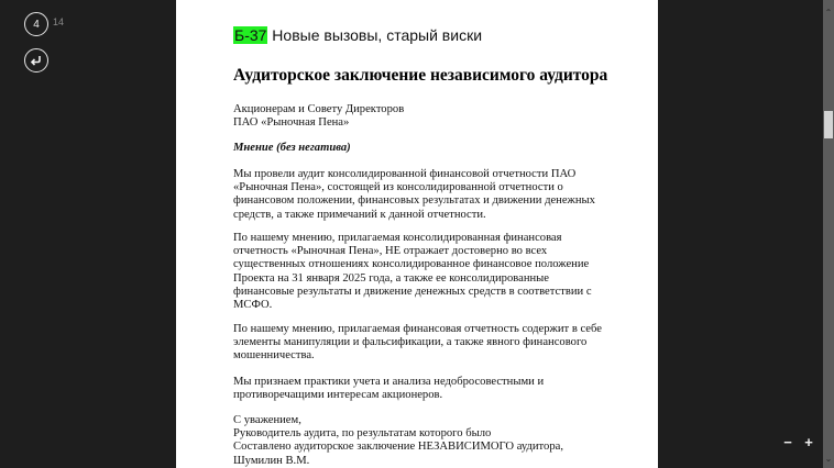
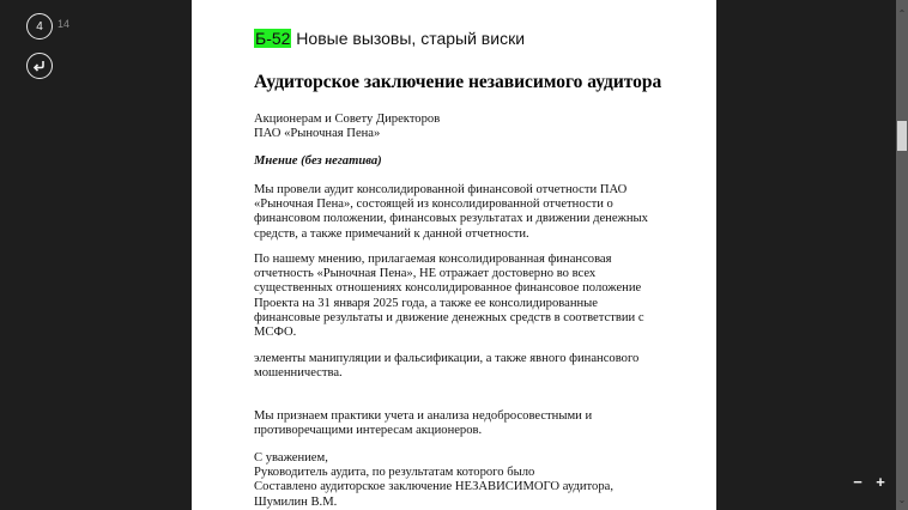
  4
  14
- Б-37 Новые вызовы, старый виски
+ Б-52 Новые вызовы, старый виски
  Аудиторское заключение независимого аудитора
  Акционерам и Совету Директоров
  ПАО «Рыночная Пена»
  Мнение (без негатива)
  Мы провели аудит консолидированной финансовой отчетности ПАО
  «Рыночная Пена», состоящей из консолидированной отчетности о
  финансовом положении, финансовых результатах и движении денежных
  средств, а также примечаний к данной отчетности.
  По нашему мнению, прилагаемая консолидированная финансовая
  отчетность «Рыночная Пена», НЕ отражает достоверно во всех
  существенных отношениях консолидированное финансовое положение
  Проекта на 31 января 2025 года, а также ее консолидированные
  финансовые результаты и движение денежных средств в соответствии с
  МСФО.
- По нашему мнению, прилагаемая финансовая отчетность содержит в себе
  элементы манипуляции и фальсификации, а также явного финансового
  мошенничества.
  Мы признаем практики учета и анализа недобросовестными и
  противоречащими интересам акционеров.
  С уважением,
  Руководитель аудита, по результатам которого было
  Составлено аудиторское заключение НЕЗАВИСИМОГО аудитора,
  Шумилин В.М.
  −
  +
  ⌃
  ⌄
